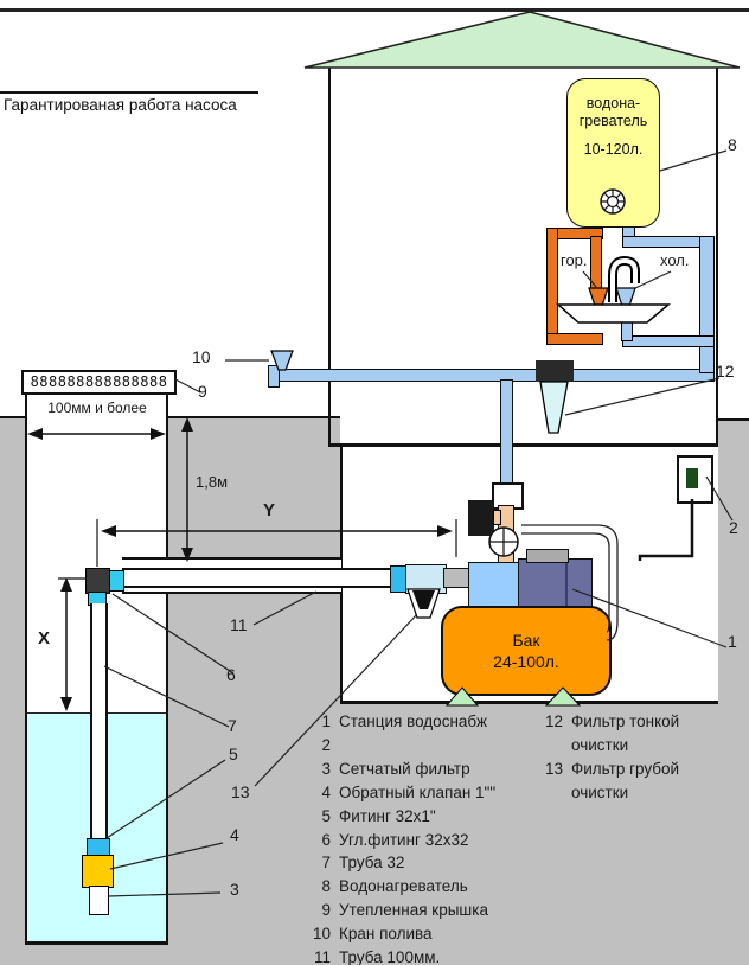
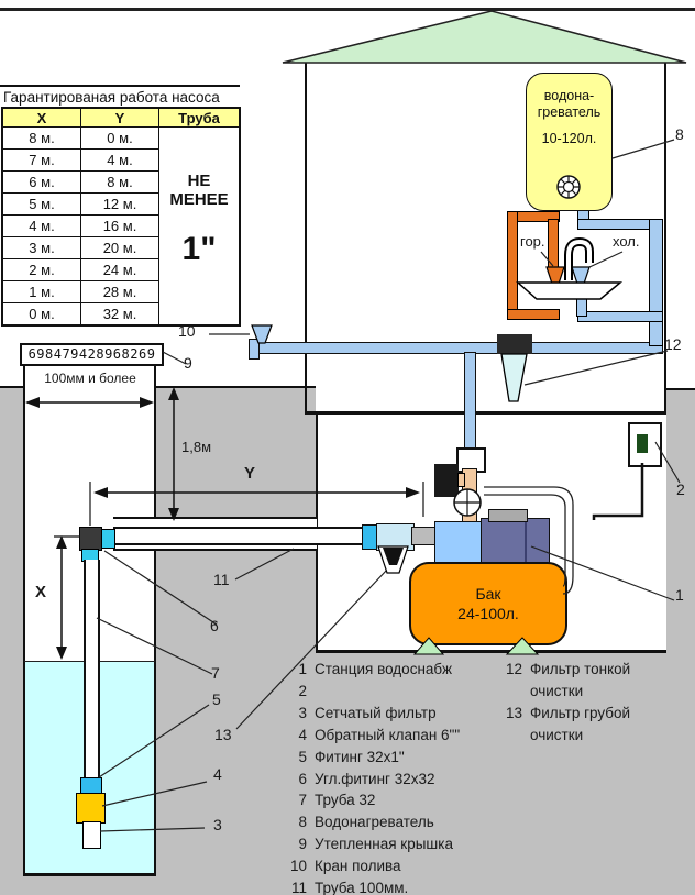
- 888888888888888
+ 698479428968269
  Бак
  24-100л.
  водона-
  греватель
  10-120л.
  Гарантированая работа насоса
+ X	Y	Труба
+ 8 м.	0 м.	НЕ МЕНЕЕ 1"
+ 7 м.	4 м.
+ 6 м.	8 м.
+ 5 м.	12 м.
+ 4 м.	16 м.
+ 3 м.	20 м.
+ 2 м.	24 м.
+ 1 м.	28 м.
+ 0 м.	32 м.
  гор.
  хол.
  100мм и более
  1,8м
  Y
  X
  8
  10
  9
  12
  2
  1
  11
  6
  7
  5
  13
  4
  3
  1
  Станция водоснабж
  2
  3
  Сетчатый фильтр
  4
- Обратный клапан 1""
+ Обратный клапан 6""
  5
  Фитинг 32х1"
  6
  Угл.фитинг 32х32
  7
  Труба 32
  8
  Водонагреватель
  9
  Утепленная крышка
  10
  Кран полива
  11
  Труба 100мм.
  12
  Фильтр тонкой
  очистки
  13
  Фильтр грубой
  очистки
